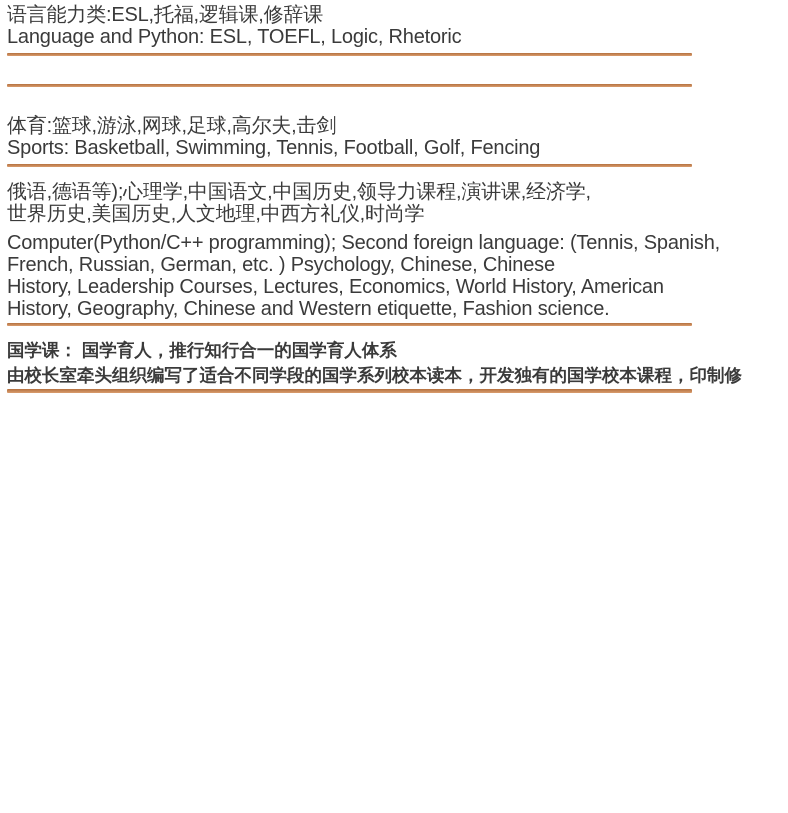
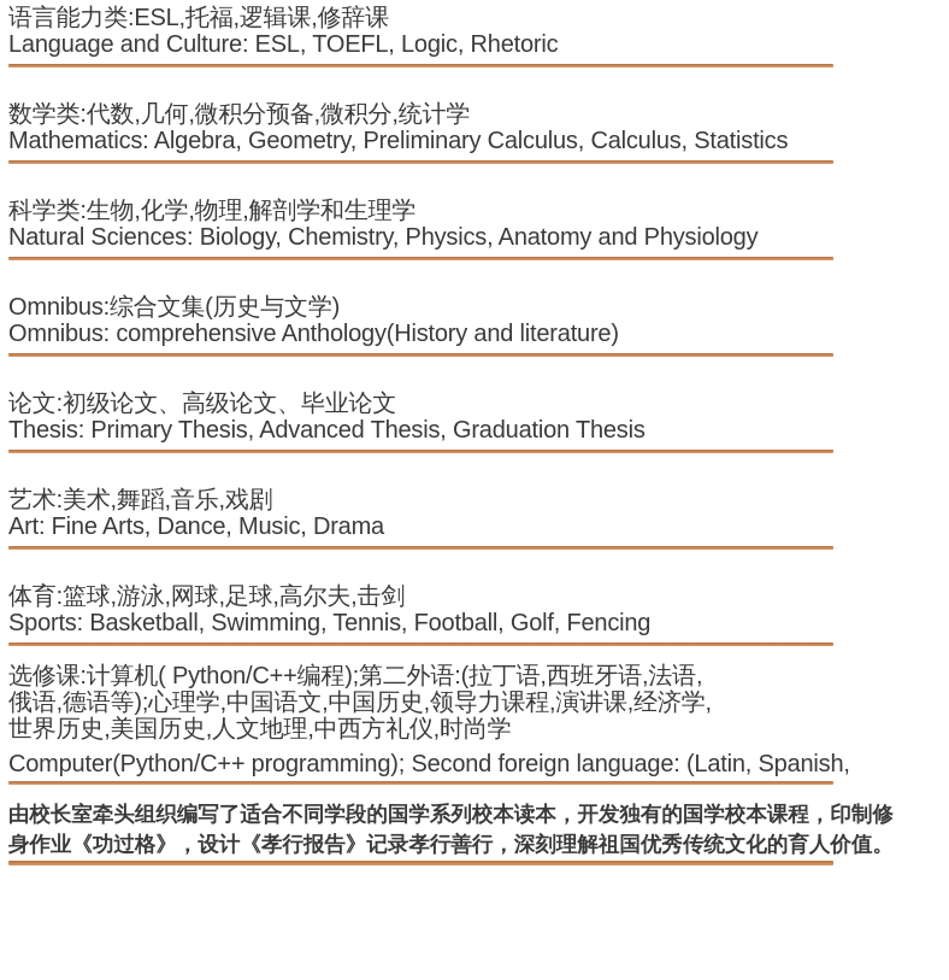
  语言能力类:ESL,托福,逻辑课,修辞课
- Language and Python: ESL, TOEFL, Logic, Rhetoric
+ Language and Culture: ESL, TOEFL, Logic, Rhetoric
+ 数学类:代数,几何,微积分预备,微积分,统计学
+ Mathematics: Algebra, Geometry, Preliminary Calculus, Calculus, Statistics
+ 科学类:生物,化学,物理,解剖学和生理学
+ Natural Sciences: Biology, Chemistry, Physics, Anatomy and Physiology
+ Omnibus:综合文集(历史与文学)
+ Omnibus: comprehensive Anthology(History and literature)
+ 论文:初级论文、高级论文、毕业论文
+ Thesis: Primary Thesis, Advanced Thesis, Graduation Thesis
+ 艺术:美术,舞蹈,音乐,戏剧
+ Art: Fine Arts, Dance, Music, Drama
  体育:篮球,游泳,网球,足球,高尔夫,击剑
  Sports: Basketball, Swimming, Tennis, Football, Golf, Fencing
+ 选修课:计算机( Python/C++编程);第二外语:(拉丁语,西班牙语,法语,
  俄语,德语等);心理学,中国语文,中国历史,领导力课程,演讲课,经济学,
  世界历史,美国历史,人文地理,中西方礼仪,时尚学
- Computer(Python/C++ programming); Second foreign language: (Tennis, Spanish,
+ Computer(Python/C++ programming); Second foreign language: (Latin, Spanish,
- French, Russian, German, etc. ) Psychology, Chinese, Chinese
- History, Leadership Courses, Lectures, Economics, World History, American
- History, Geography, Chinese and Western etiquette, Fashion science.
- 国学课： 国学育人，推行知行合一的国学育人体系
  由校长室牵头组织编写了适合不同学段的国学系列校本读本，开发独有的国学校本课程，印制修
+ 身作业《功过格》，设计《孝行报告》记录孝行善行，深刻理解祖国优秀传统文化的育人价值。
